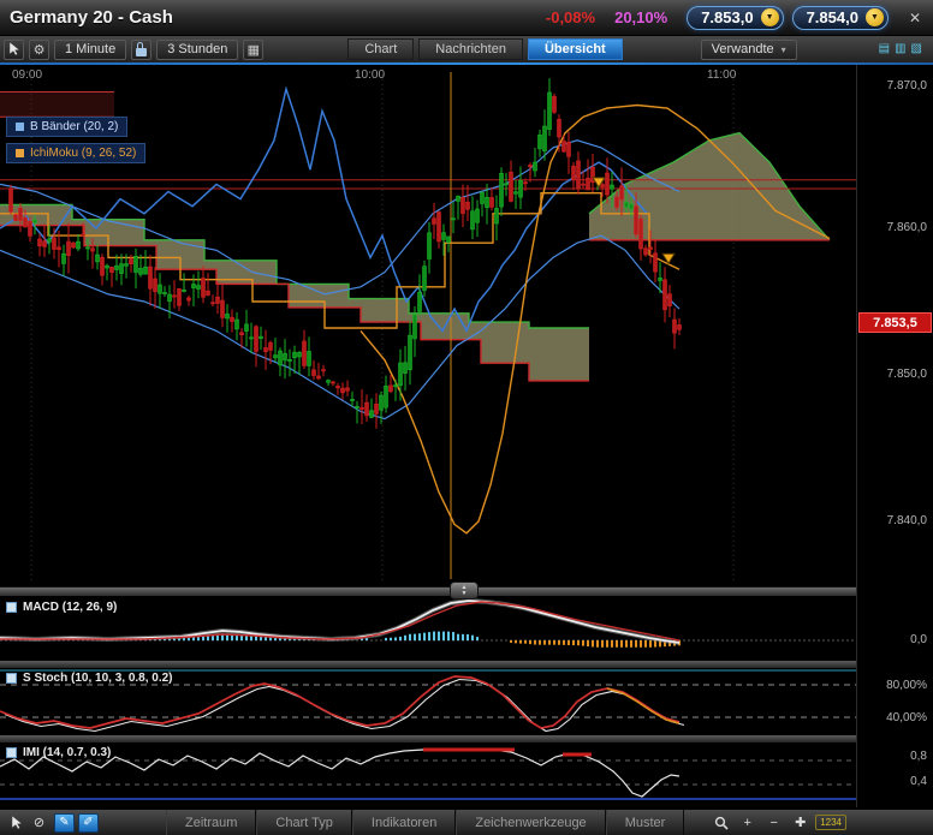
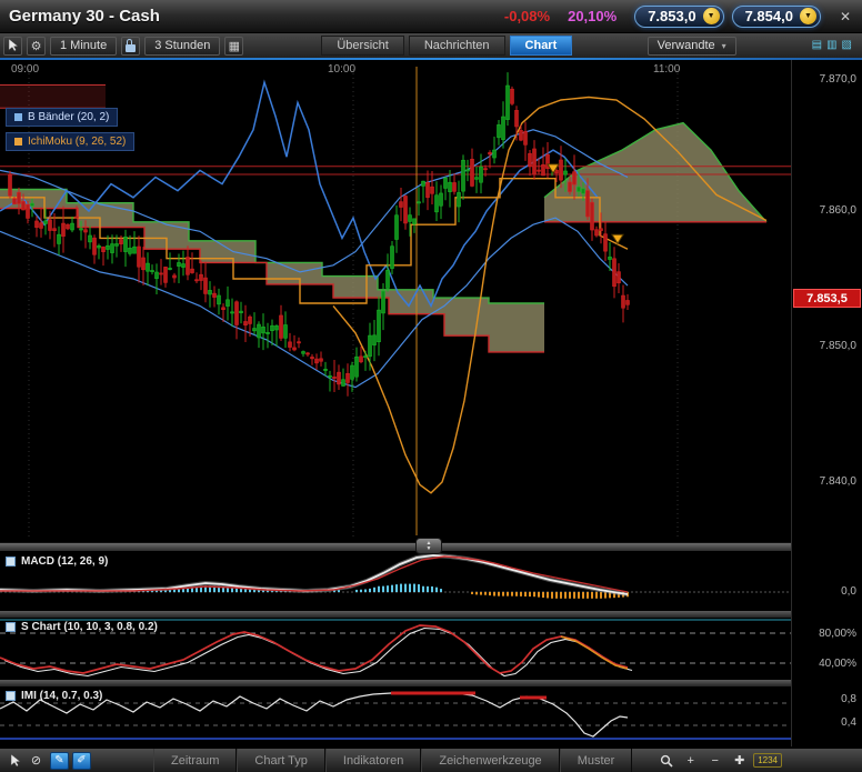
- Germany 20 - Cash
+ Germany 30 - Cash
  -0,08%
  20,10%
  7.853,0
  7.854,0
  ✕
  ⚙
  1 Minute
  3 Stunden
  ▦
- Chart
+ Übersicht
  Nachrichten
- Übersicht
+ Chart
  Verwandte
  ▾
  ▤
  ▥
  ▧
  09:00
  10:00
  11:00
  B Bänder (20, 2)
  IchiMoku (9, 26, 52)
  MACD (12, 26, 9)
- S Stoch (10, 10, 3, 0.8, 0.2)
+ S Chart (10, 10, 3, 0.8, 0.2)
  IMI (14, 0.7, 0.3)
  7.870,0
  7.860,0
  7.850,0
  7.840,0
  7.853,5
  0,0
  80,00%
  40,00%
  0,8
  0,4
  ⊘
  ✎
  ✐
  Zeitraum
  Chart Typ
  Indikatoren
  Zeichenwerkzeuge
  Muster
  +
  −
  ✚
  1234
